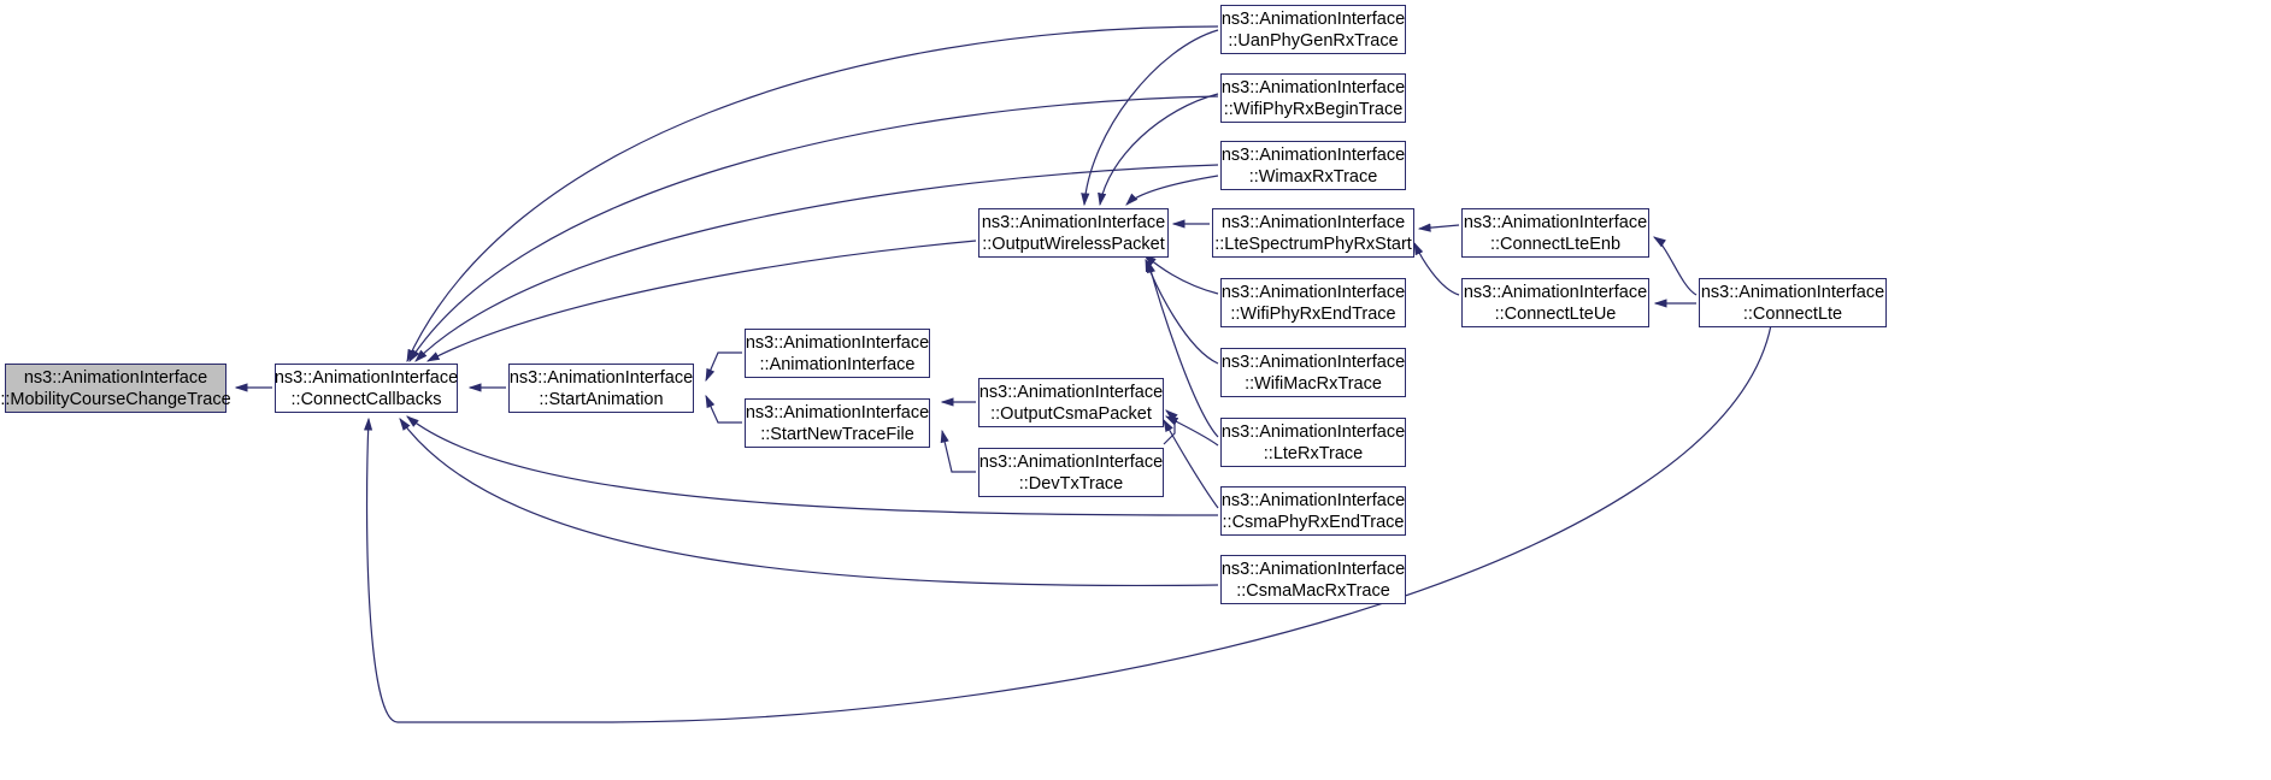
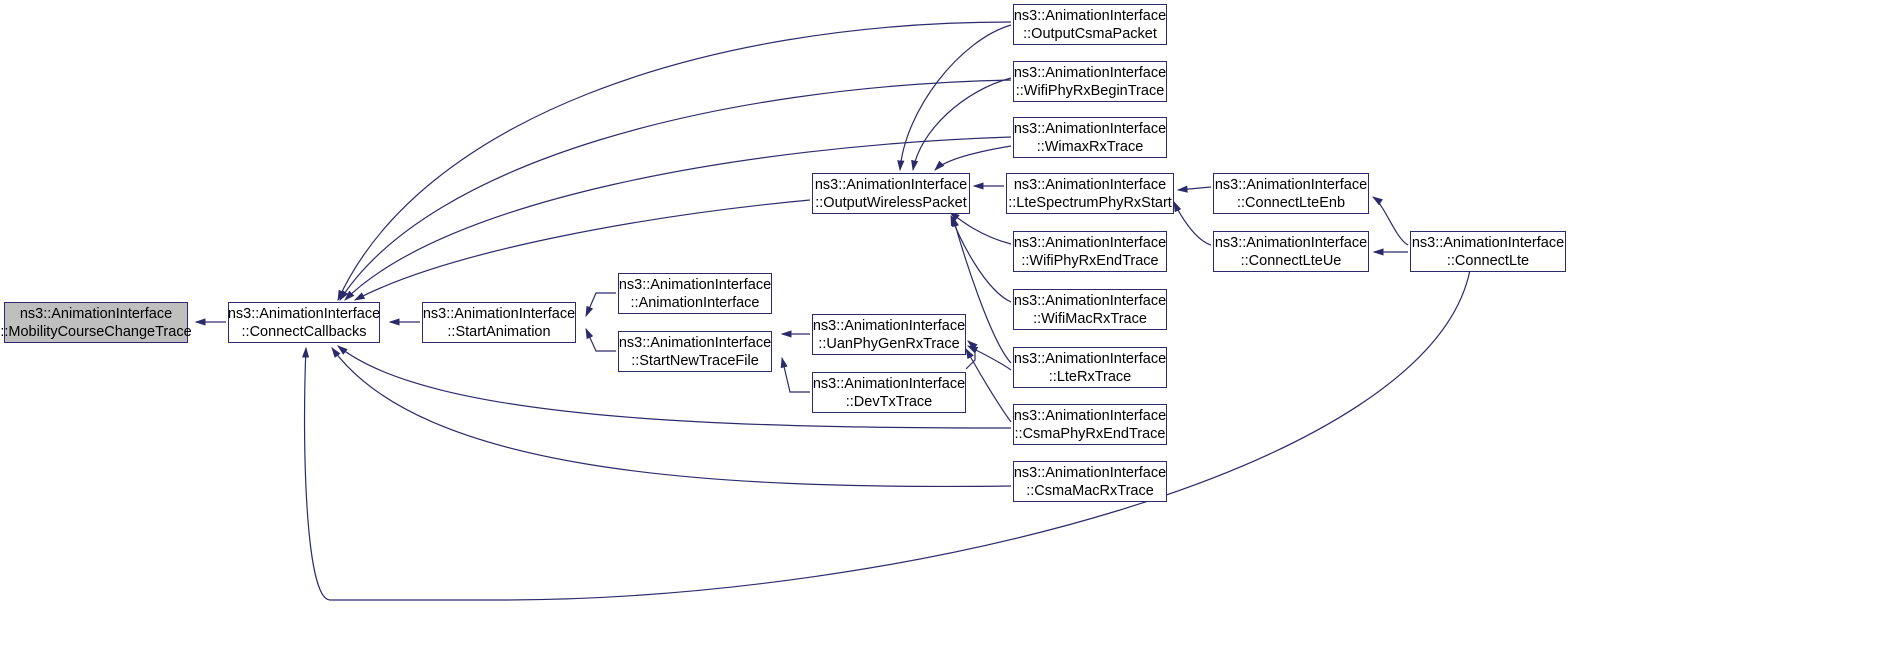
  ns3::AnimationInterface
  ::MobilityCourseChangeTrace
  ns3::AnimationInterface
  ::ConnectCallbacks
  ns3::AnimationInterface
  ::StartAnimation
  ns3::AnimationInterface
  ::AnimationInterface
  ns3::AnimationInterface
  ::StartNewTraceFile
  ns3::AnimationInterface
- ::OutputCsmaPacket
+ ::UanPhyGenRxTrace
  ns3::AnimationInterface
  ::DevTxTrace
  ns3::AnimationInterface
  ::OutputWirelessPacket
  ns3::AnimationInterface
- ::UanPhyGenRxTrace
+ ::OutputCsmaPacket
  ns3::AnimationInterface
  ::WifiPhyRxBeginTrace
  ns3::AnimationInterface
  ::WimaxRxTrace
  ns3::AnimationInterface
  ::LteSpectrumPhyRxStart
  ns3::AnimationInterface
  ::WifiPhyRxEndTrace
  ns3::AnimationInterface
  ::WifiMacRxTrace
  ns3::AnimationInterface
  ::LteRxTrace
  ns3::AnimationInterface
  ::CsmaPhyRxEndTrace
  ns3::AnimationInterface
  ::CsmaMacRxTrace
  ns3::AnimationInterface
  ::ConnectLteEnb
  ns3::AnimationInterface
  ::ConnectLteUe
  ns3::AnimationInterface
  ::ConnectLte
